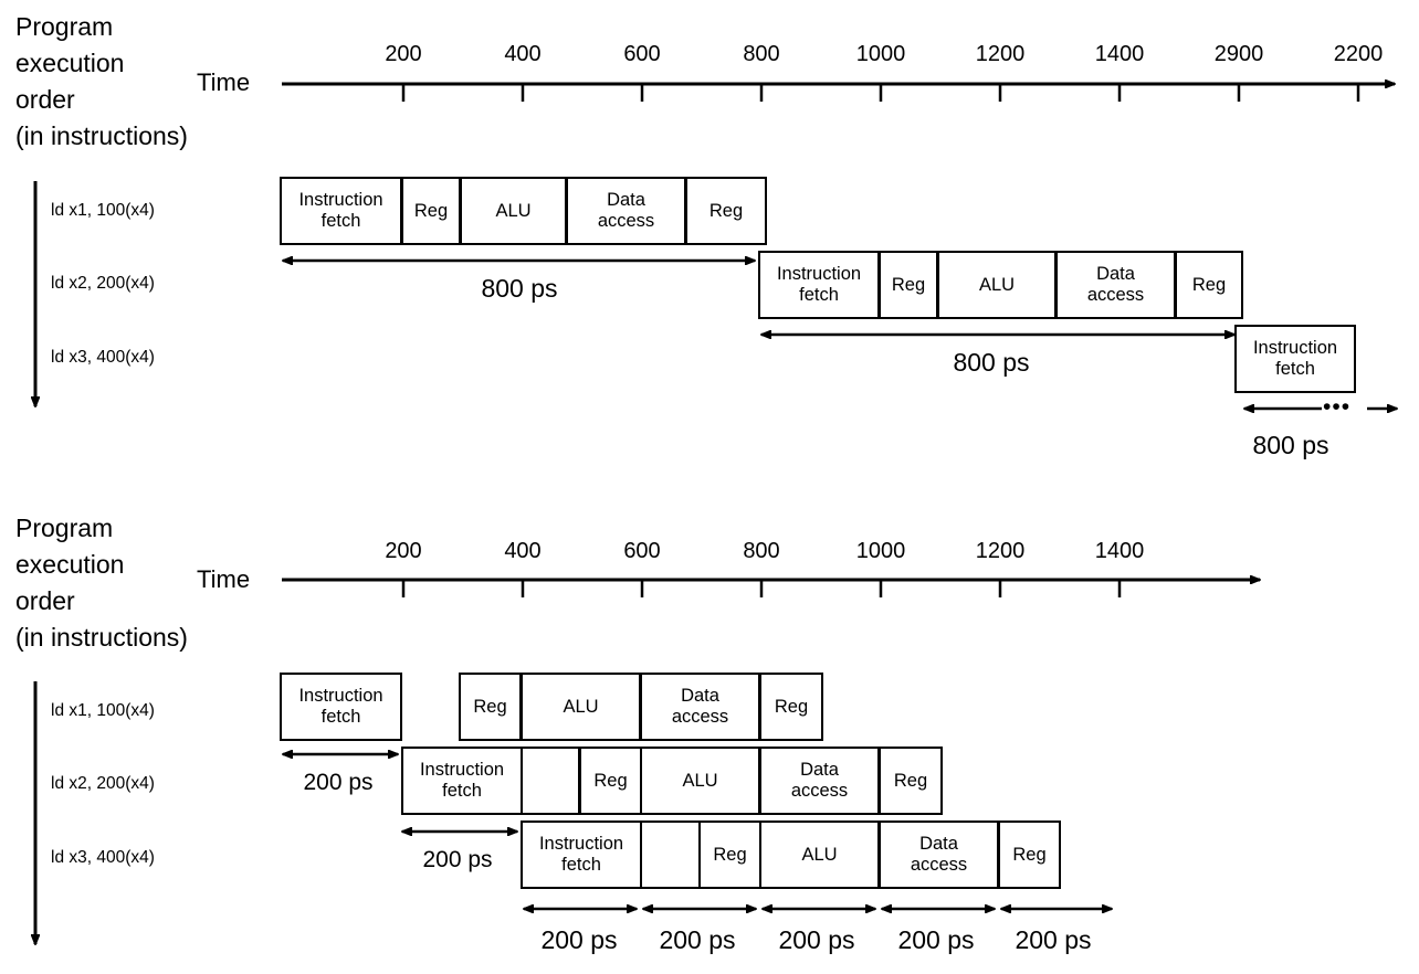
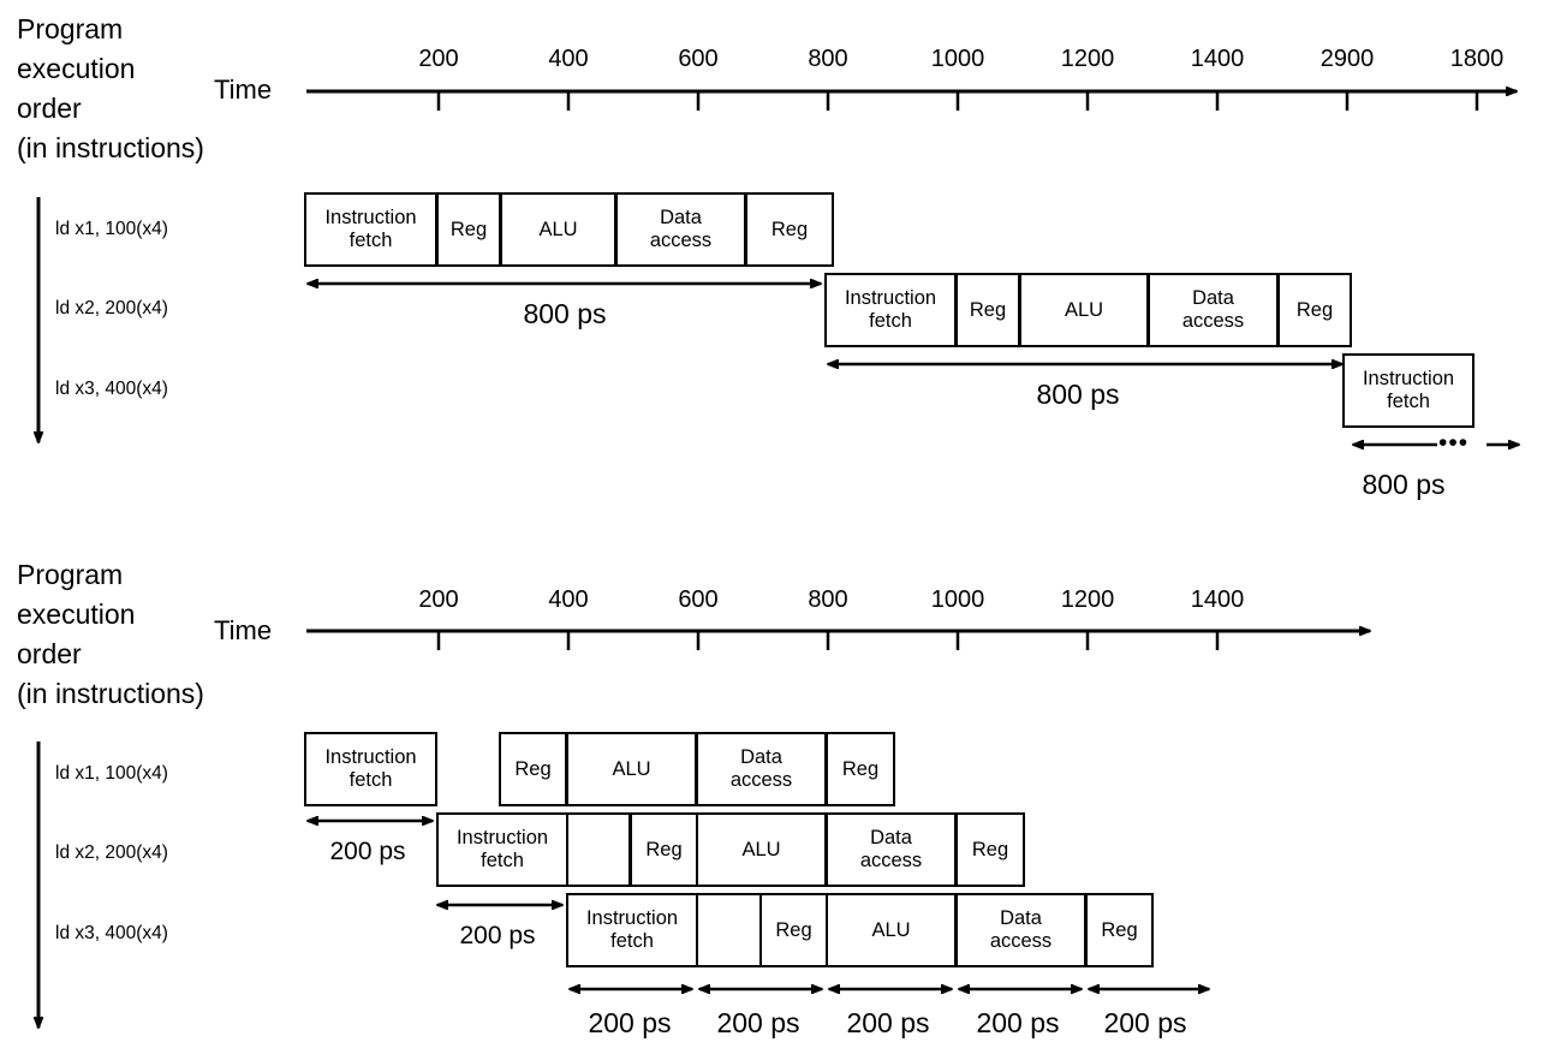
  Program
  execution
  order
  (in instructions)
  Time
  200
  400
  600
  800
  1000
  1200
  1400
  2900
- 2200
+ 1800
  ld x1, 100(x4)
  ld x2, 200(x4)
  ld x3, 400(x4)
  Instruction
  fetch
  Reg
  ALU
  Data
  access
  Reg
  800 ps
  Instruction
  fetch
  Reg
  ALU
  Data
  access
  Reg
  800 ps
  Instruction
  fetch
  800 ps
  •••
  Program
  execution
  order
  (in instructions)
  Time
  200
  400
  600
  800
  1000
  1200
  1400
  ld x1, 100(x4)
  ld x2, 200(x4)
  ld x3, 400(x4)
  Instruction
  fetch
  Reg
  ALU
  Data
  access
  Reg
  200 ps
  Instruction
  fetch
  Reg
  ALU
  Data
  access
  Reg
  200 ps
  Instruction
  fetch
  Reg
  ALU
  Data
  access
  Reg
  200 ps
  200 ps
  200 ps
  200 ps
  200 ps
